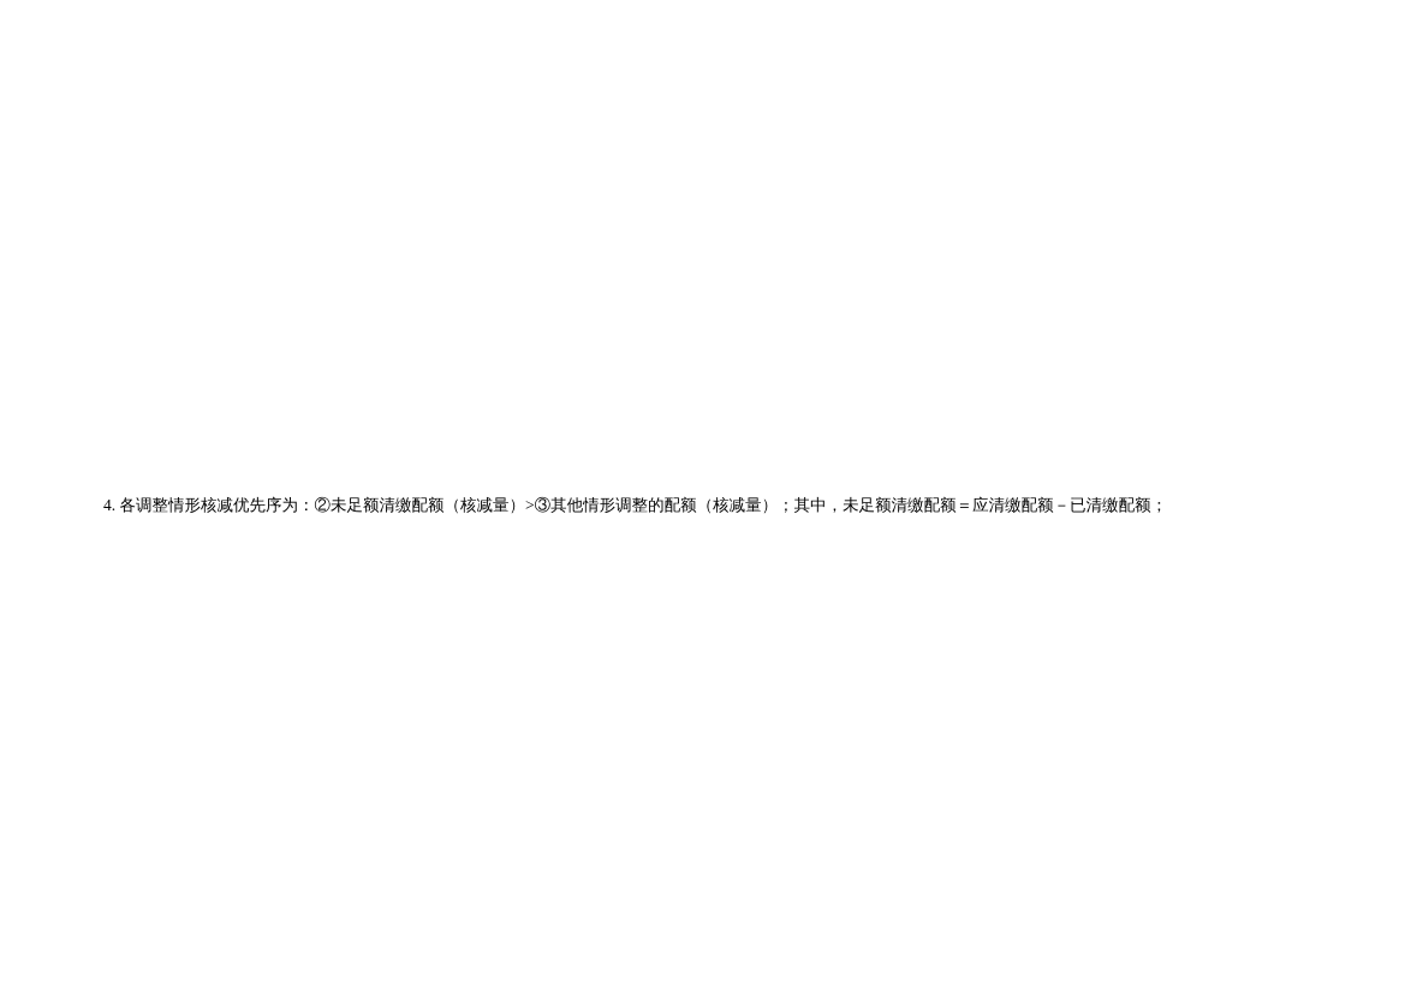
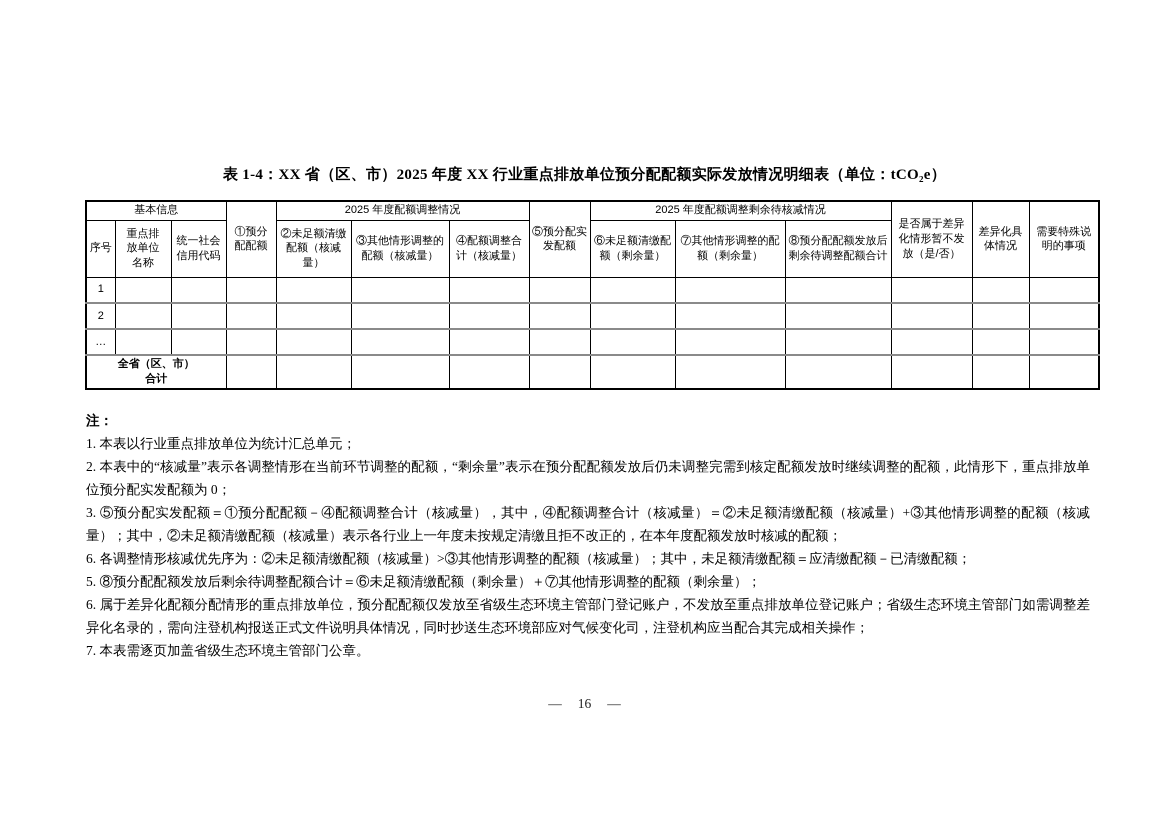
+ 表 1-4：XX 省（区、市）2025 年度 XX 行业重点排放单位预分配配额实际发放情况明细表（单位：tCO₂e）
+ 基本信息	①预分配配额	2025 年度配额调整情况	⑤预分配实发配额	2025 年度配额调整剩余待核减情况	是否属于差异化情形暂不发放（是/否）	差异化具体情况	需要特殊说明的事项
+ 序号	重点排放单位名称	统一社会信用代码	②未足额清缴配额（核减量）	③其他情形调整的配额（核减量）	④配额调整合计（核减量）	⑥未足额清缴配额（剩余量）	⑦其他情形调整的配额（剩余量）	⑧预分配配额发放后剩余待调整配额合计
+ 1
+ 2
+ …
+ 全省（区、市）合计
+ 注：
+ 1. 本表以行业重点排放单位为统计汇总单元；
+ 2. 本表中的“核减量”表示各调整情形在当前环节调整的配额，“剩余量”表示在预分配配额发放后仍未调整完需到核定配额发放时继续调整的配额，此情形下，重点排放单位预分配实发配额为 0；
+ 3. ⑤预分配实发配额＝①预分配配额－④配额调整合计（核减量），其中，④配额调整合计（核减量）＝②未足额清缴配额（核减量）+③其他情形调整的配额（核减量）；其中，②未足额清缴配额（核减量）表示各行业上一年度未按规定清缴且拒不改正的，在本年度配额发放时核减的配额；
- 4. 各调整情形核减优先序为：②未足额清缴配额（核减量）>③其他情形调整的配额（核减量）；其中，未足额清缴配额＝应清缴配额－已清缴配额；
+ 6. 各调整情形核减优先序为：②未足额清缴配额（核减量）>③其他情形调整的配额（核减量）；其中，未足额清缴配额＝应清缴配额－已清缴配额；
+ 5. ⑧预分配配额发放后剩余待调整配额合计＝⑥未足额清缴配额（剩余量）＋⑦其他情形调整的配额（剩余量）；
+ 6. 属于差异化配额分配情形的重点排放单位，预分配配额仅发放至省级生态环境主管部门登记账户，不发放至重点排放单位登记账户；省级生态环境主管部门如需调整差异化名录的，需向注登机构报送正式文件说明具体情况，同时抄送生态环境部应对气候变化司，注登机构应当配合其完成相关操作；
+ 7. 本表需逐页加盖省级生态环境主管部门公章。
+ — 16 —
